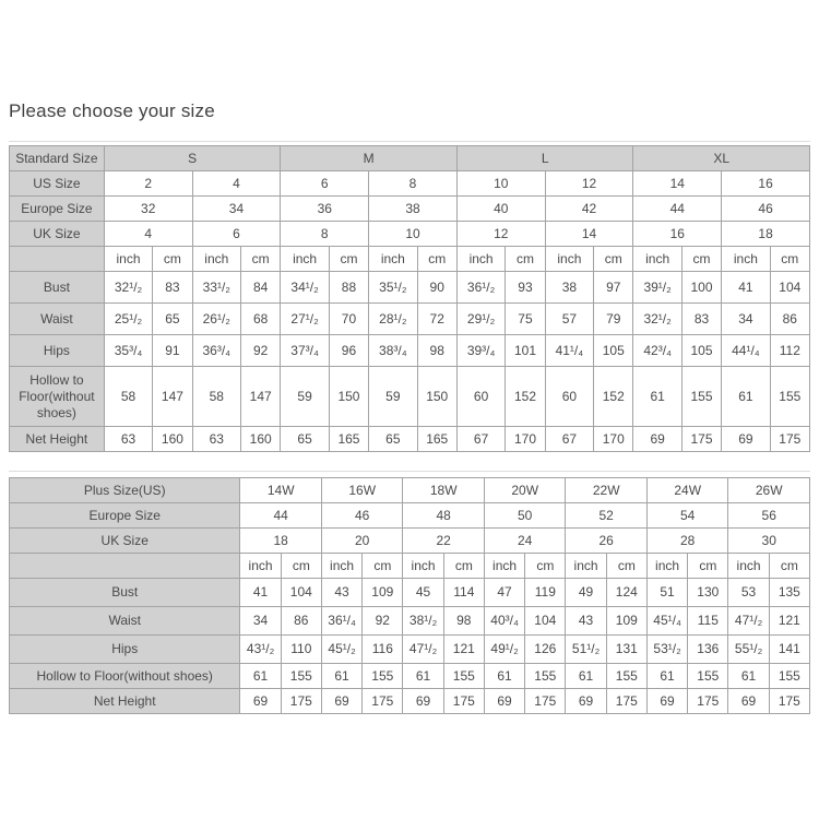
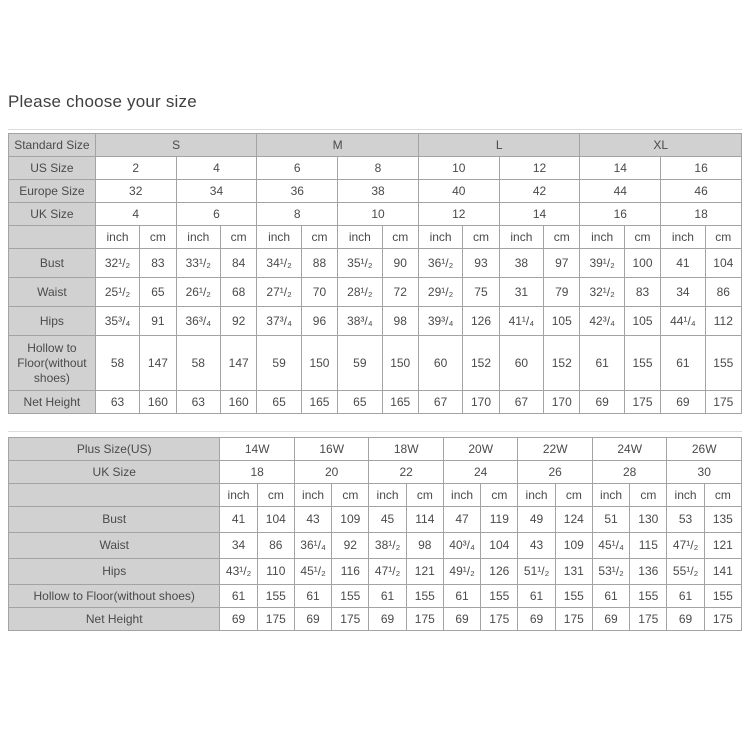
  Please choose your size
  Standard Size	S	M	L	XL
  US Size	2	4	6	8	10	12	14	16
  Europe Size	32	34	36	38	40	42	44	46
  UK Size	4	6	8	10	12	14	16	18
  	inch	cm	inch	cm	inch	cm	inch	cm	inch	cm	inch	cm	inch	cm	inch	cm
  Bust	32¹/₂	83	33¹/₂	84	34¹/₂	88	35¹/₂	90	36¹/₂	93	38	97	39¹/₂	100	41	104
- Waist	25¹/₂	65	26¹/₂	68	27¹/₂	70	28¹/₂	72	29¹/₂	75	57	79	32¹/₂	83	34	86
+ Waist	25¹/₂	65	26¹/₂	68	27¹/₂	70	28¹/₂	72	29¹/₂	75	31	79	32¹/₂	83	34	86
- Hips	35³/₄	91	36³/₄	92	37³/₄	96	38³/₄	98	39³/₄	101	41¹/₄	105	42³/₄	105	44¹/₄	112
+ Hips	35³/₄	91	36³/₄	92	37³/₄	96	38³/₄	98	39³/₄	126	41¹/₄	105	42³/₄	105	44¹/₄	112
  Hollow to Floor(without shoes)	58	147	58	147	59	150	59	150	60	152	60	152	61	155	61	155
  Net Height	63	160	63	160	65	165	65	165	67	170	67	170	69	175	69	175
  Plus Size(US)	14W	16W	18W	20W	22W	24W	26W
- Europe Size	44	46	48	50	52	54	56
  UK Size	18	20	22	24	26	28	30
  	inch	cm	inch	cm	inch	cm	inch	cm	inch	cm	inch	cm	inch	cm
  Bust	41	104	43	109	45	114	47	119	49	124	51	130	53	135
  Waist	34	86	36¹/₄	92	38¹/₂	98	40³/₄	104	43	109	45¹/₄	115	47¹/₂	121
  Hips	43¹/₂	110	45¹/₂	116	47¹/₂	121	49¹/₂	126	51¹/₂	131	53¹/₂	136	55¹/₂	141
  Hollow to Floor(without shoes)	61	155	61	155	61	155	61	155	61	155	61	155	61	155
  Net Height	69	175	69	175	69	175	69	175	69	175	69	175	69	175
